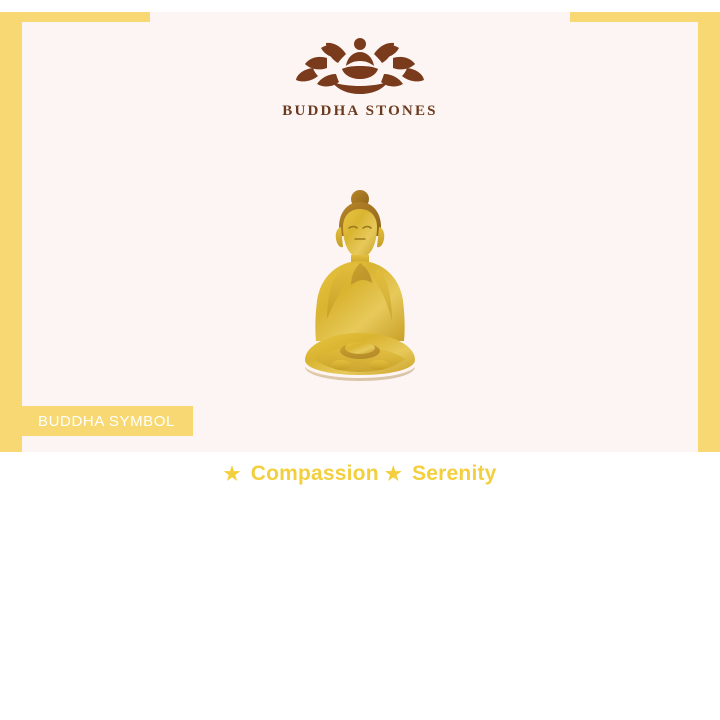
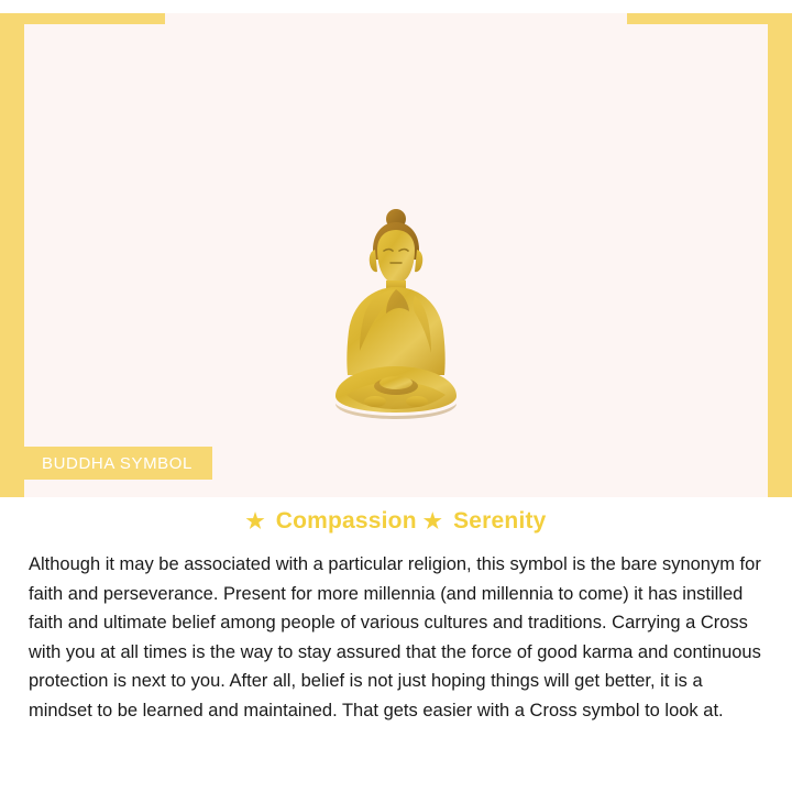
- BUDDHA STONES
  BUDDHA SYMBOL
  ★ Compassion ★ Serenity
+ Although it may be associated with a particular religion, this symbol is the bare synonym for faith and perseverance. Present for more millennia (and millennia to come) it has instilled faith and ultimate belief among people of various cultures and traditions. Carrying a Cross with you at all times is the way to stay assured that the force of good karma and continuous protection is next to you. After all, belief is not just hoping things will get better, it is a mindset to be learned and maintained. That gets easier with a Cross symbol to look at.
